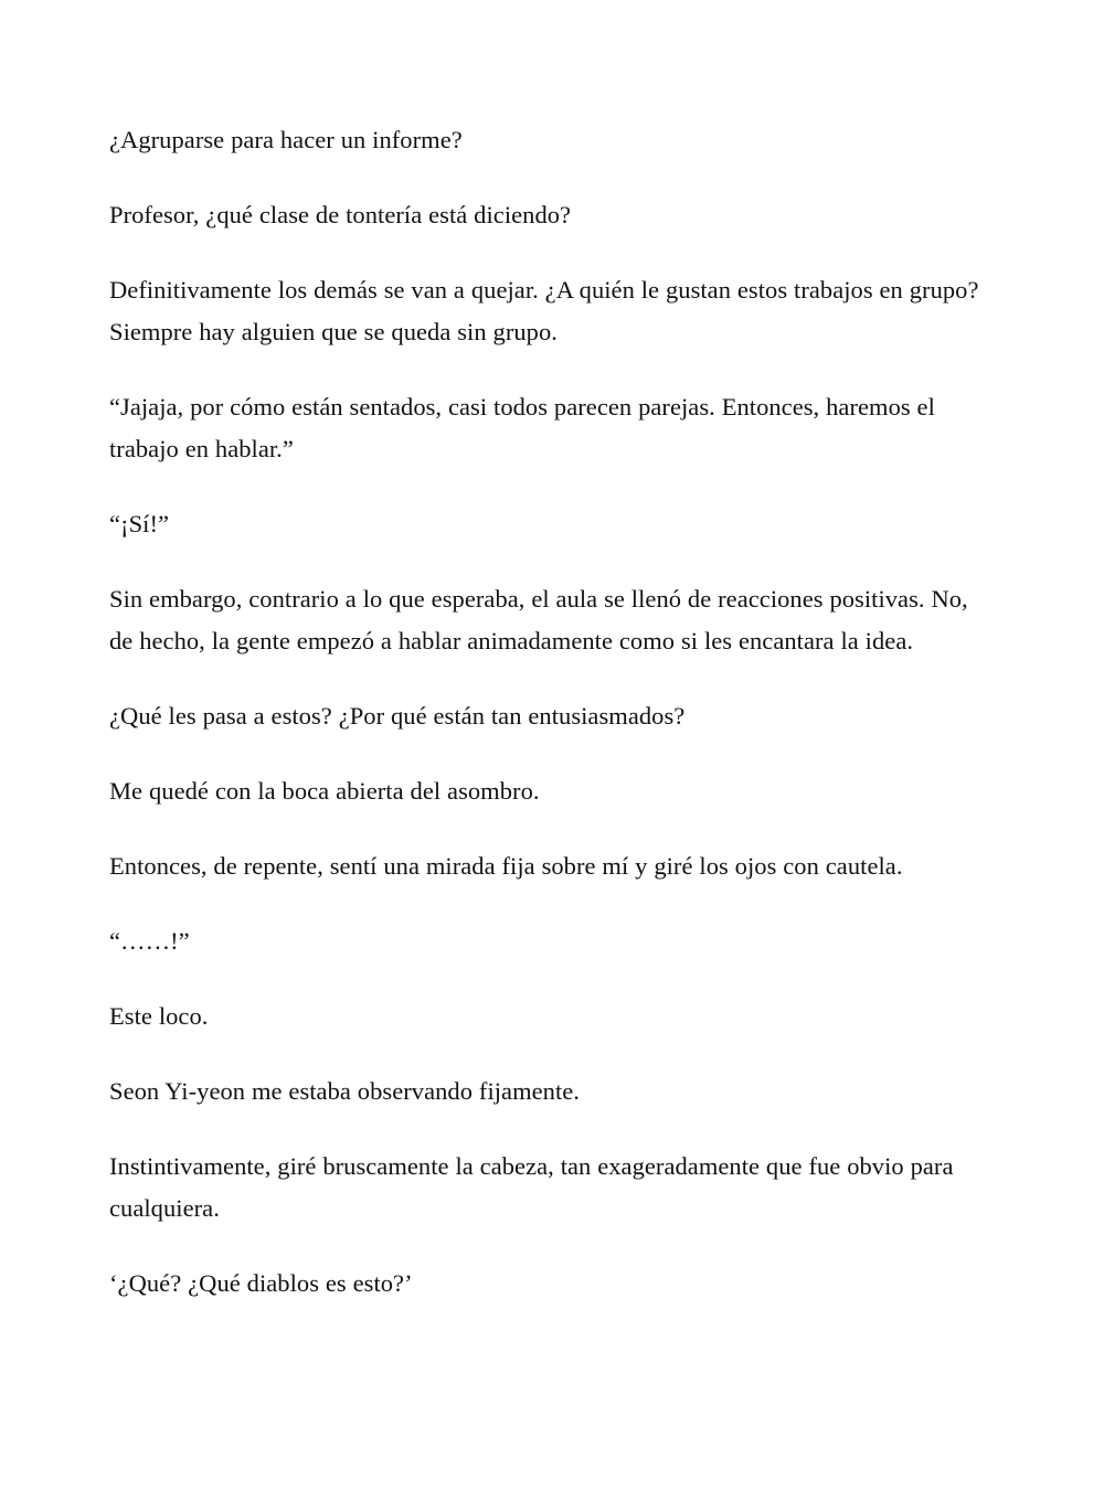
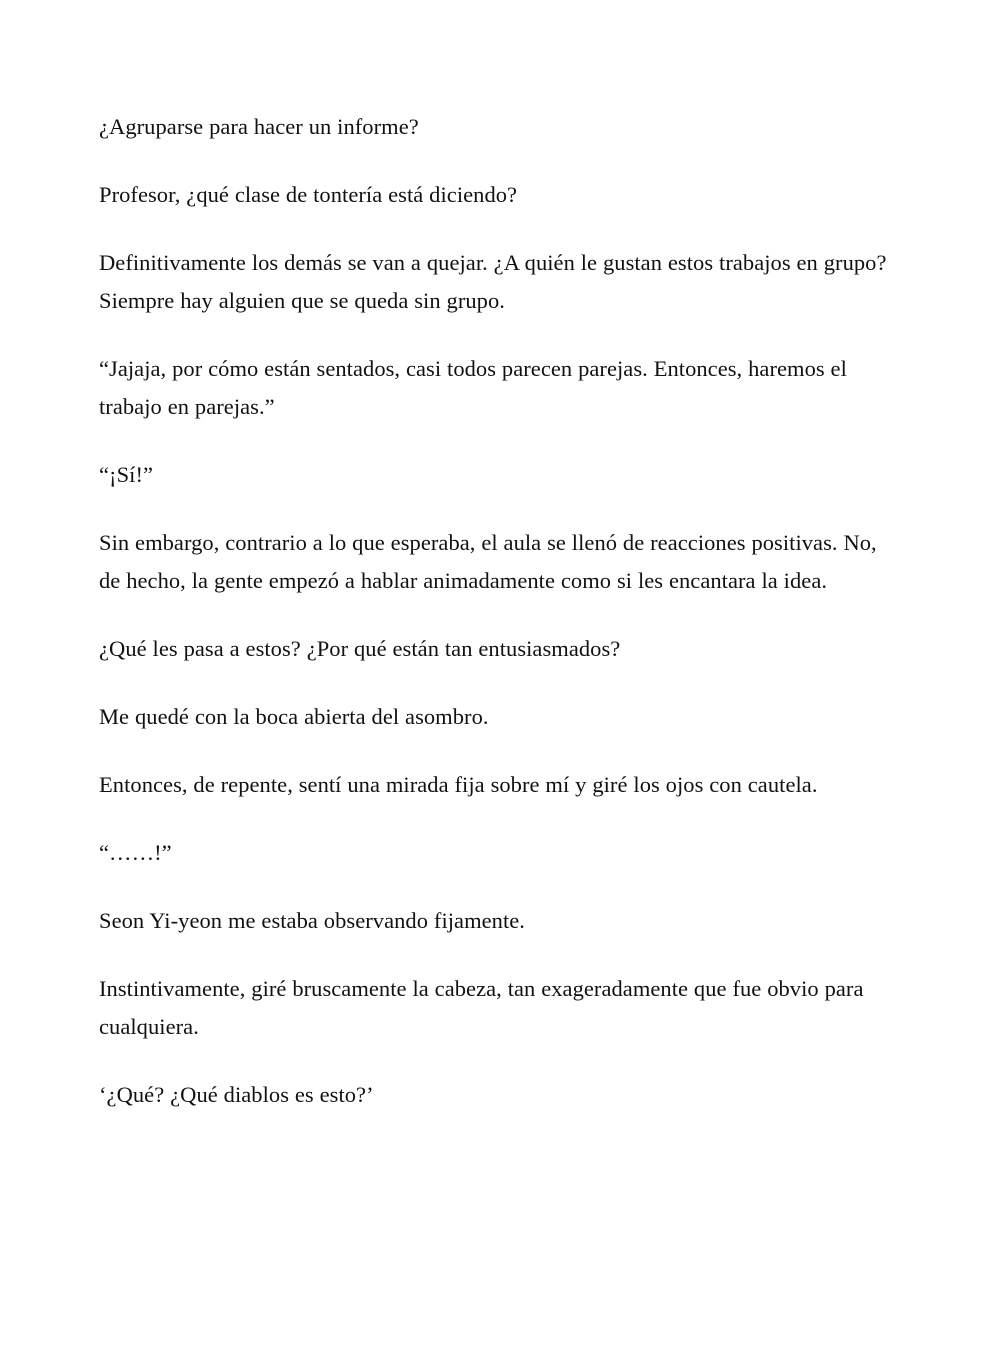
  ¿Agruparse para hacer un informe?
  Profesor, ¿qué clase de tontería está diciendo?
  Definitivamente los demás se van a quejar. ¿A quién le gustan estos trabajos en grupo? Siempre hay alguien que se queda sin grupo.
- “Jajaja, por cómo están sentados, casi todos parecen parejas. Entonces, haremos el trabajo en hablar.”
+ “Jajaja, por cómo están sentados, casi todos parecen parejas. Entonces, haremos el trabajo en parejas.”
  “¡Sí!”
  Sin embargo, contrario a lo que esperaba, el aula se llenó de reacciones positivas. No, de hecho, la gente empezó a hablar animadamente como si les encantara la idea.
  ¿Qué les pasa a estos? ¿Por qué están tan entusiasmados?
  Me quedé con la boca abierta del asombro.
  Entonces, de repente, sentí una mirada fija sobre mí y giré los ojos con cautela.
  “……!”
- Este loco.
  Seon Yi-yeon me estaba observando fijamente.
  Instintivamente, giré bruscamente la cabeza, tan exageradamente que fue obvio para cualquiera.
  ‘¿Qué? ¿Qué diablos es esto?’
